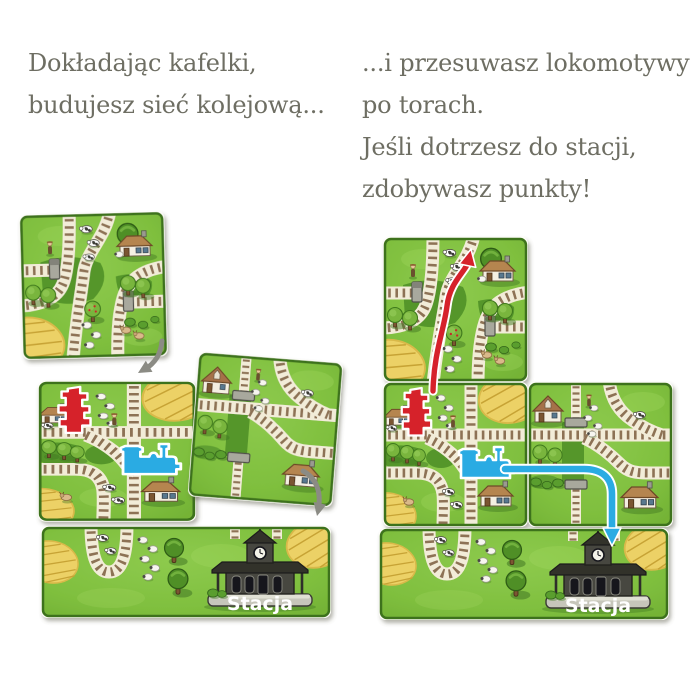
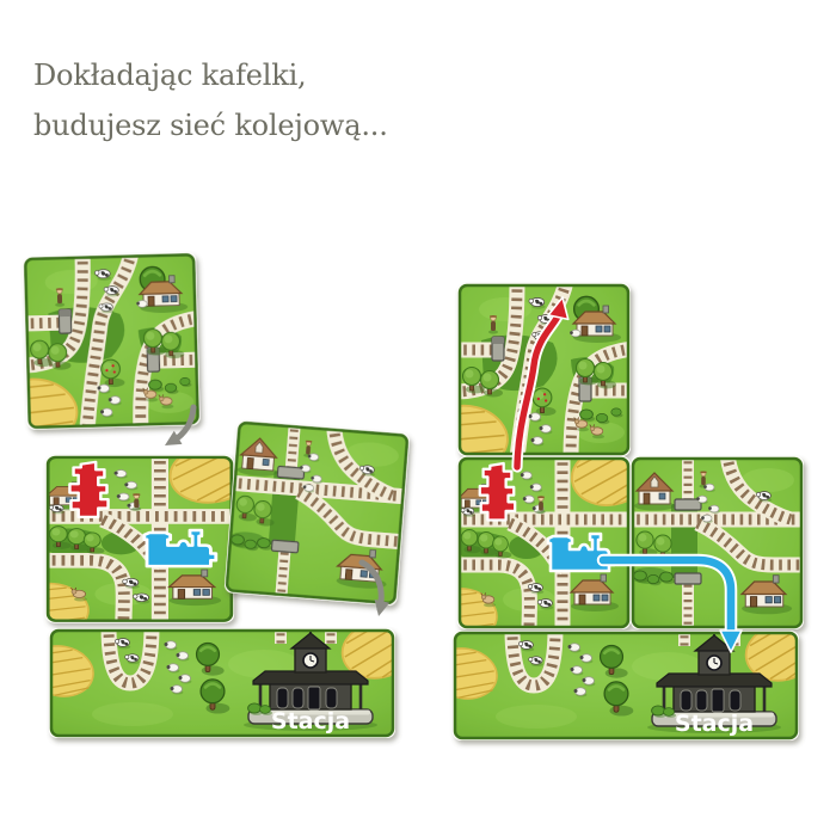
  Stacja
  Stacja
  Dokładając kafelki,
  budujesz sieć kolejową...
- ...i przesuwasz lokomotywy
- po torach.
- Jeśli dotrzesz do stacji,
- zdobywasz punkty!
